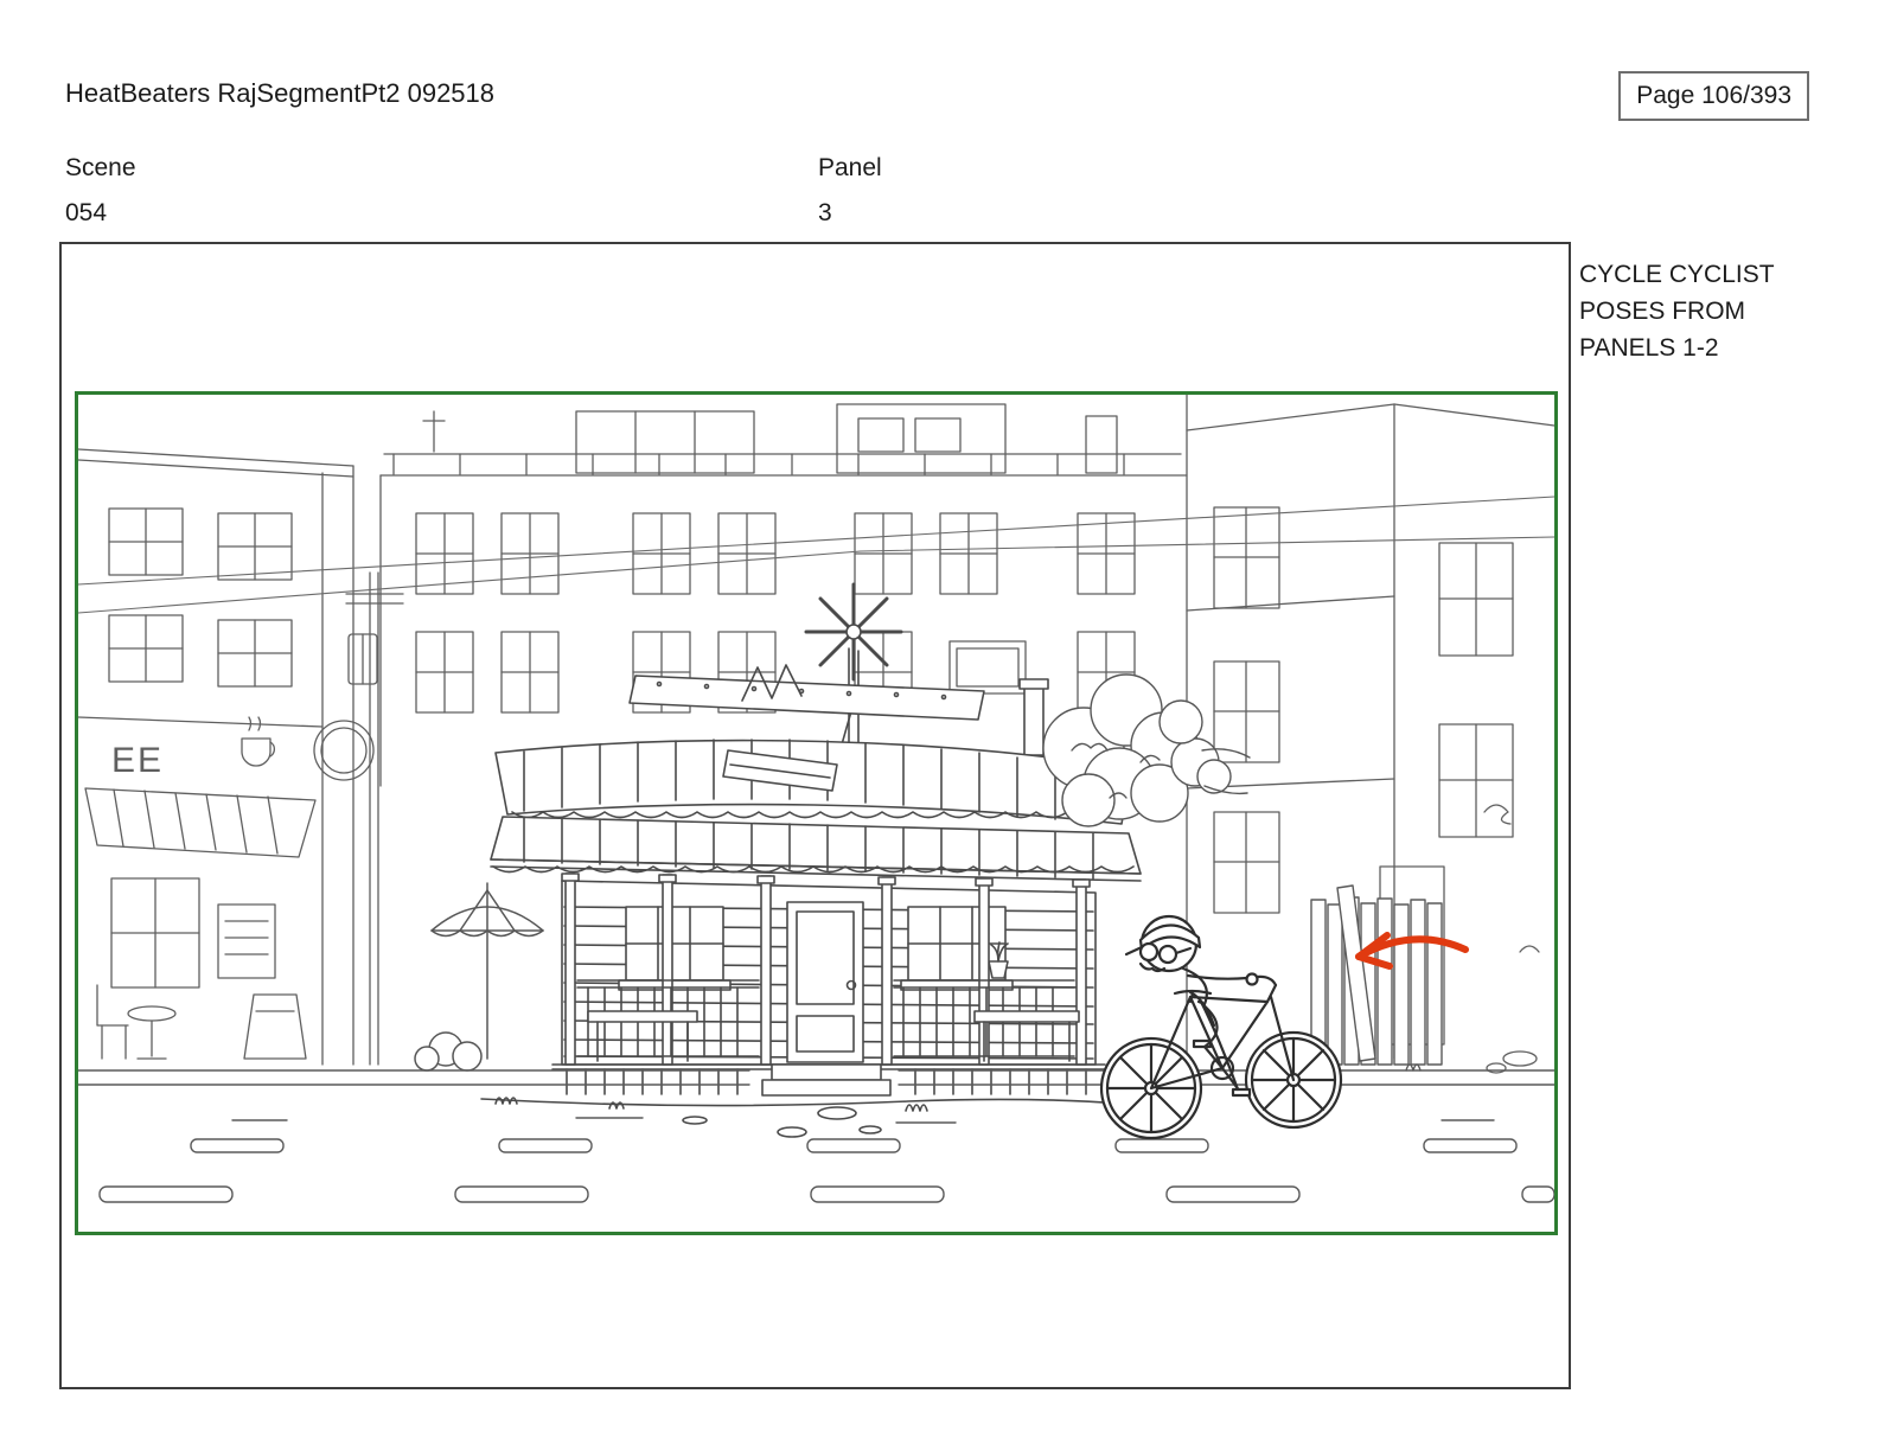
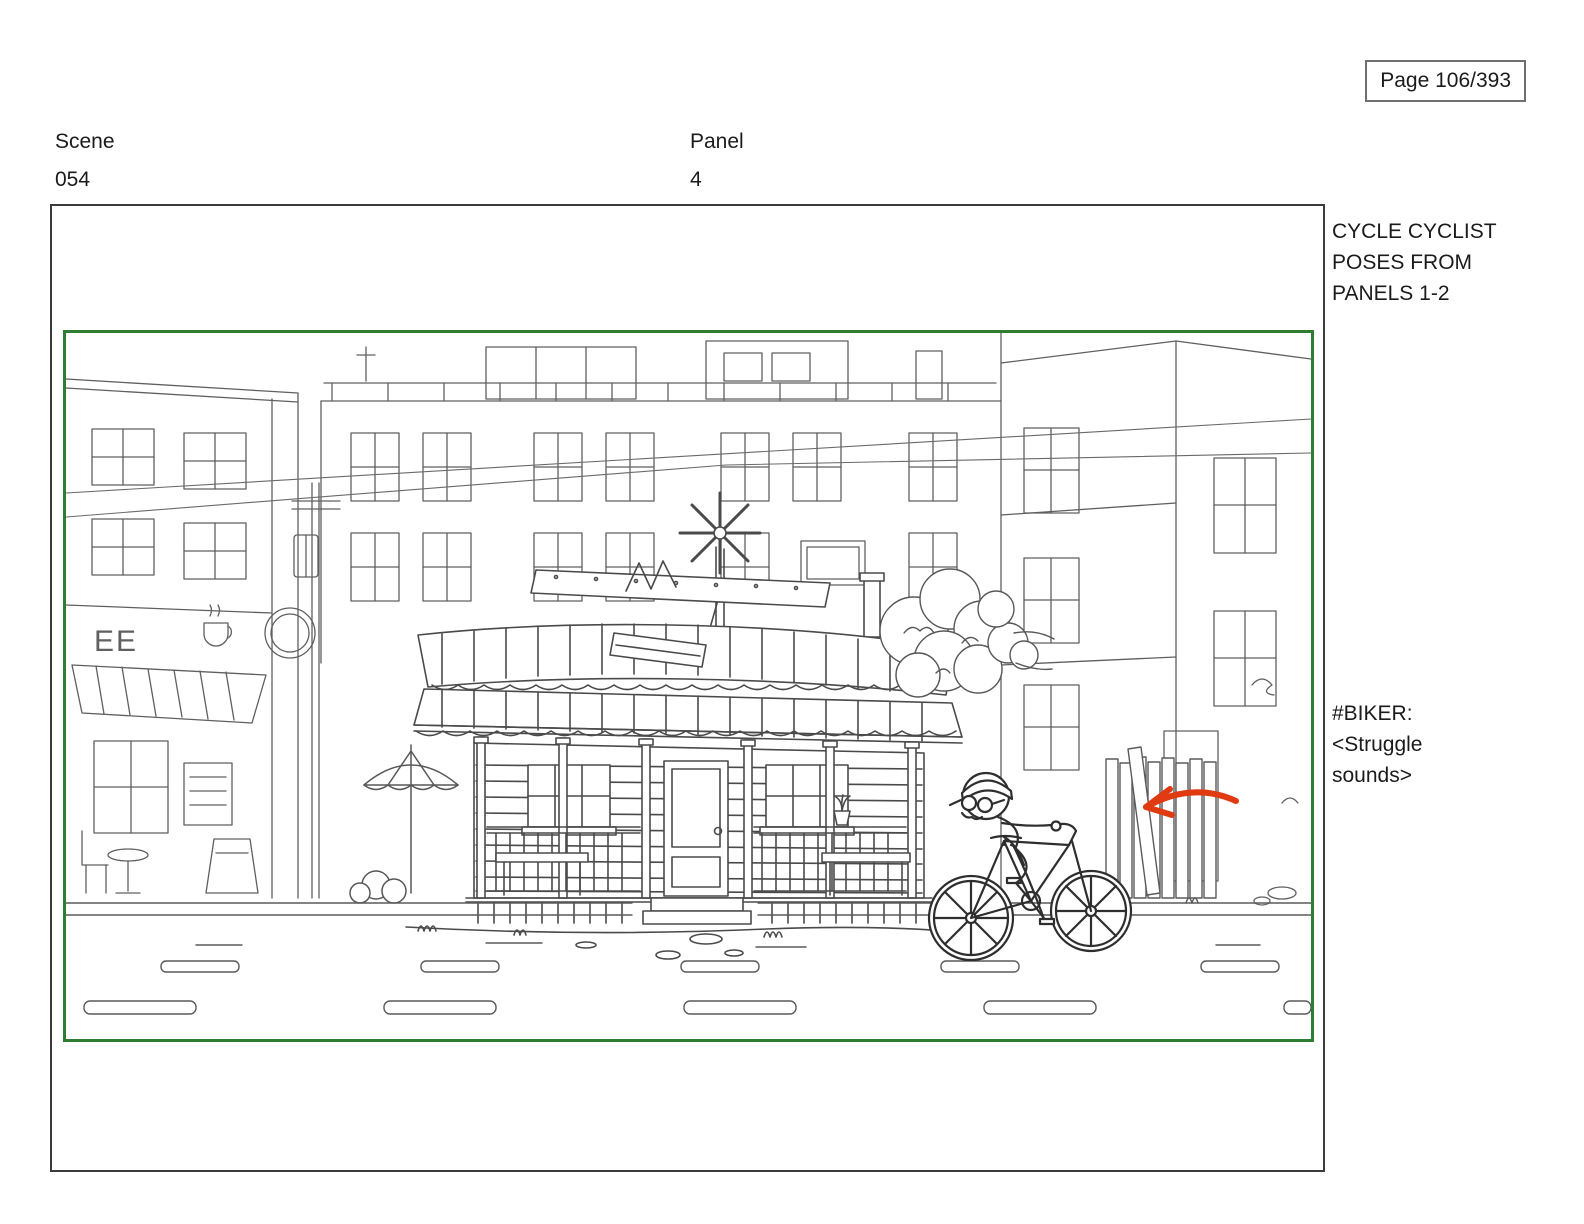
- HeatBeaters RajSegmentPt2 092518
  Page 106/393
  Scene
  054
  Panel
- 3
+ 4
  EE
  CYCLE CYCLIST
  POSES FROM
  PANELS 1-2
+ #BIKER:
+ <Struggle
+ sounds>
